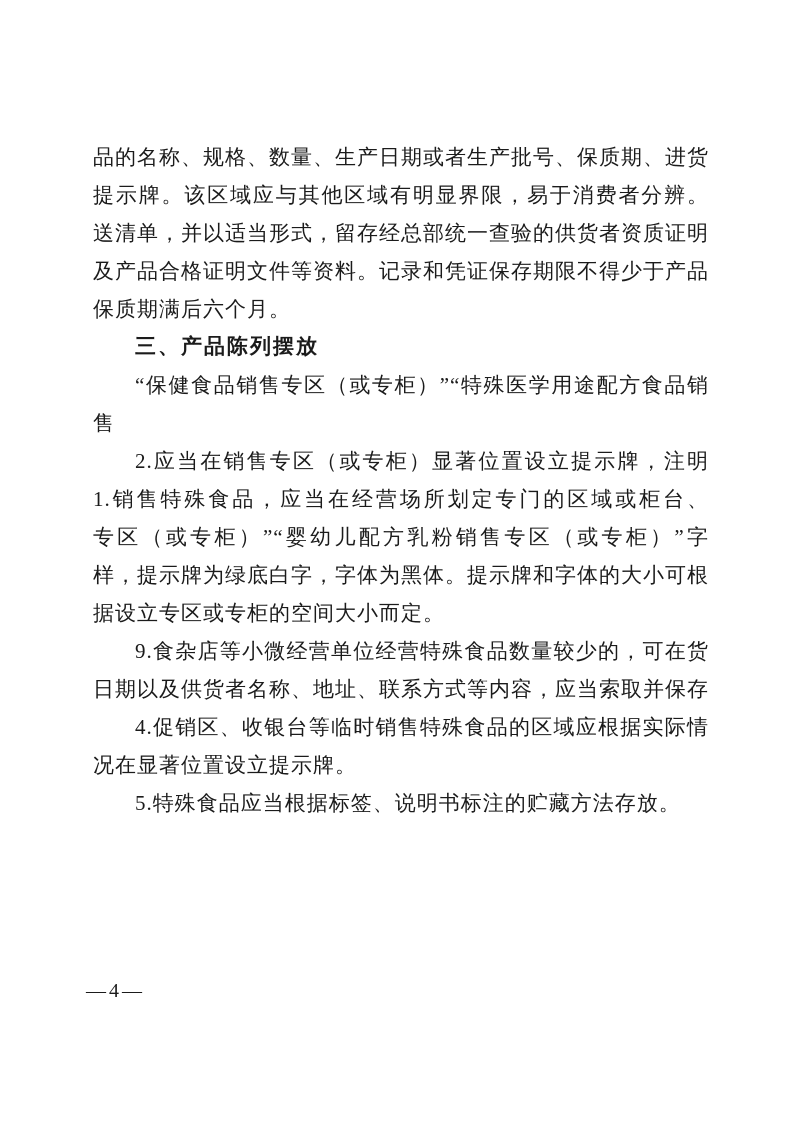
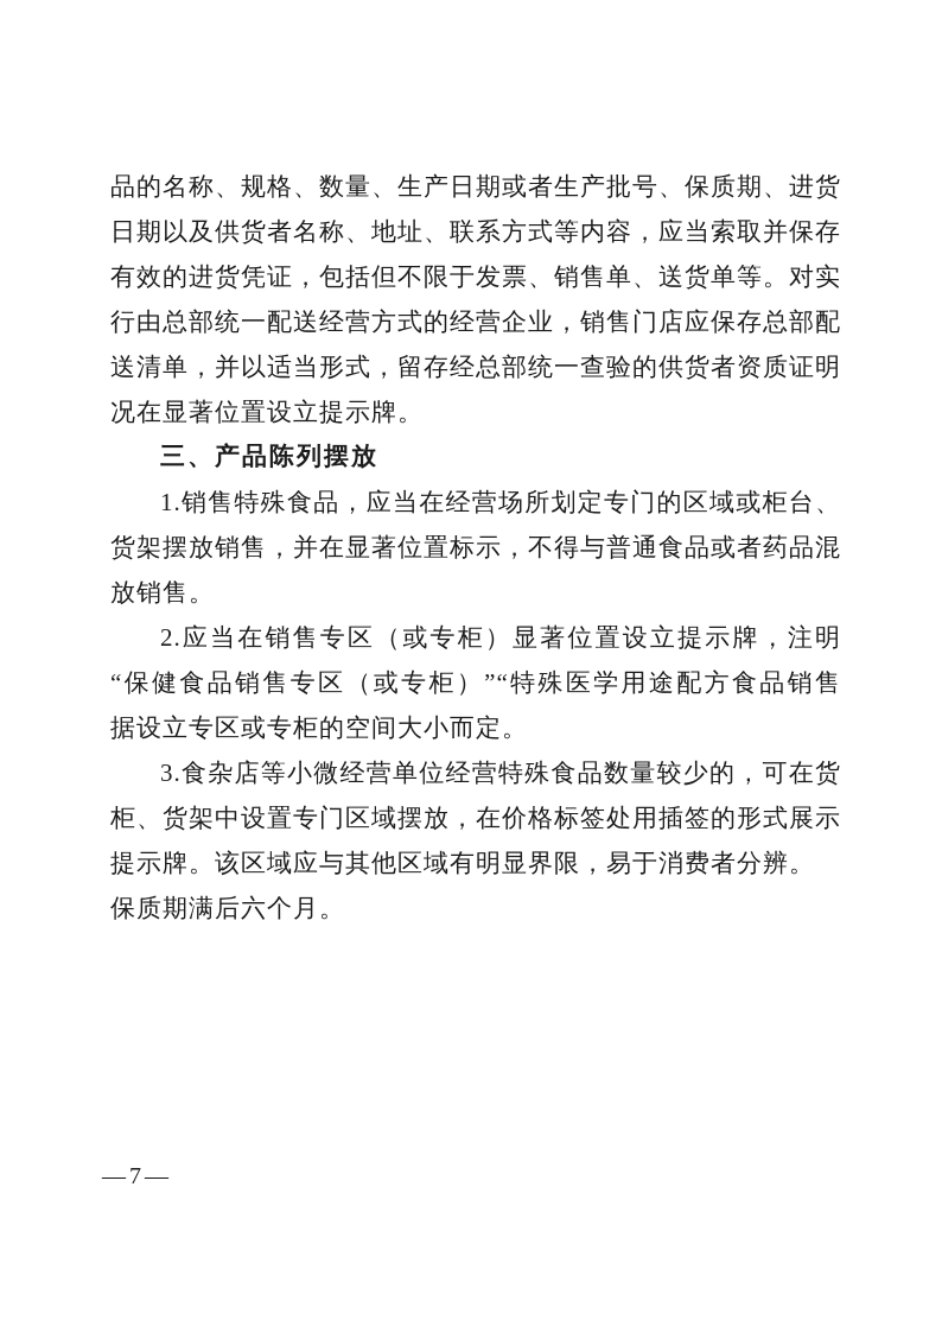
  品的名称、规格、数量、生产日期或者生产批号、保质期、进货
- 提示牌。该区域应与其他区域有明显界限，易于消费者分辨。
+ 日期以及供货者名称、地址、联系方式等内容，应当索取并保存
+ 有效的进货凭证，包括但不限于发票、销售单、送货单等。对实
+ 行由总部统一配送经营方式的经营企业，销售门店应保存总部配
  送清单，并以适当形式，留存经总部统一查验的供货者资质证明
- 及产品合格证明文件等资料。记录和凭证保存期限不得少于产品
- 保质期满后六个月。
+ 况在显著位置设立提示牌。
  三、产品陈列摆放
- “保健食品销售专区（或专柜）”“特殊医学用途配方食品销售
+ 1.销售特殊食品，应当在经营场所划定专门的区域或柜台、
+ 货架摆放销售，并在显著位置标示，不得与普通食品或者药品混
+ 放销售。
  2.应当在销售专区（或专柜）显著位置设立提示牌，注明
- 1.销售特殊食品，应当在经营场所划定专门的区域或柜台、
+ “保健食品销售专区（或专柜）”“特殊医学用途配方食品销售
- 专区（或专柜）”“婴幼儿配方乳粉销售专区（或专柜）”字
- 样，提示牌为绿底白字，字体为黑体。提示牌和字体的大小可根
  据设立专区或专柜的空间大小而定。
- 9.食杂店等小微经营单位经营特殊食品数量较少的，可在货
+ 3.食杂店等小微经营单位经营特殊食品数量较少的，可在货
+ 柜、货架中设置专门区域摆放，在价格标签处用插签的形式展示
- 日期以及供货者名称、地址、联系方式等内容，应当索取并保存
+ 提示牌。该区域应与其他区域有明显界限，易于消费者分辨。
- 4.促销区、收银台等临时销售特殊食品的区域应根据实际情
- 况在显著位置设立提示牌。
+ 保质期满后六个月。
- 5.特殊食品应当根据标签、说明书标注的贮藏方法存放。
- —4—
+ —7—
